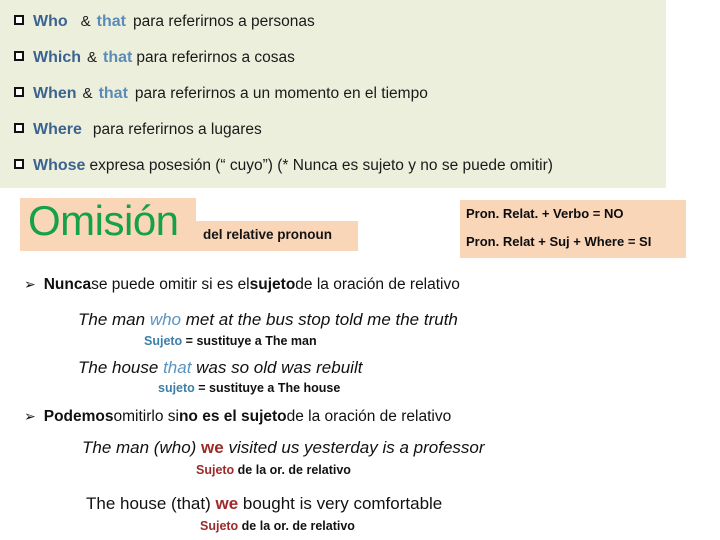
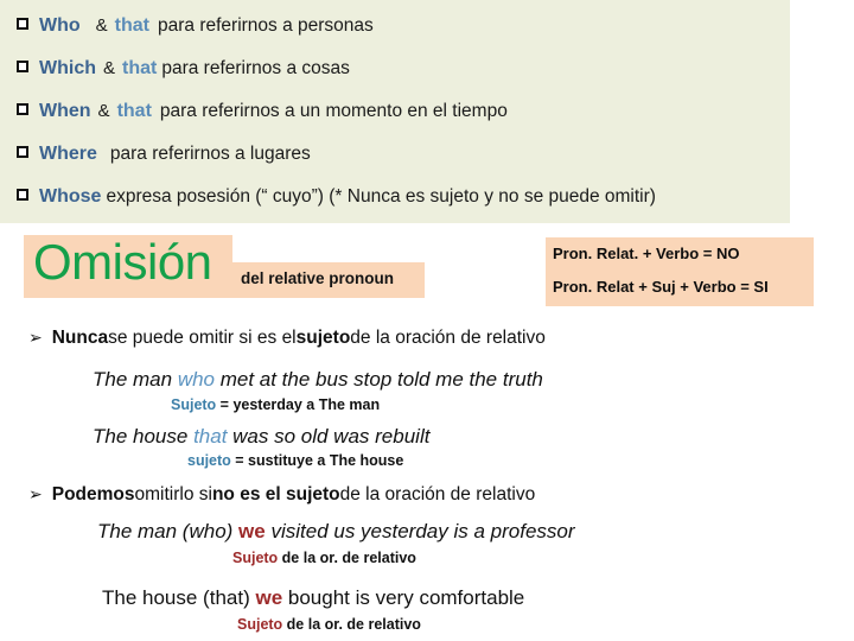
  Who
  &
  that
  para referirnos a personas
  Which
  &
  that
  para referirnos a cosas
  When
  &
  that
  para referirnos a un momento en el tiempo
  Where
  para referirnos a lugares
  Whose
  expresa posesión (“ cuyo”) (* Nunca es sujeto y no se puede omitir)
  Omisión
  del relative pronoun
  Pron. Relat. + Verbo = NO
- Pron. Relat + Suj + Where = SI
+ Pron. Relat + Suj + Verbo = SI
  ➢
  Nunca
  se puede omitir si es el
  sujeto
  de la oración de relativo
  The man who met at the bus stop told me the truth
- Sujeto = sustituye a The man
+ Sujeto = yesterday a The man
  The house that was so old was rebuilt
  sujeto = sustituye a The house
  ➢
  Podemos
  omitirlo si
  no es el sujeto
  de la oración de relativo
  The man (who) we visited us yesterday is a professor
  Sujeto de la or. de relativo
  The house (that) we bought is very comfortable
  Sujeto de la or. de relativo
